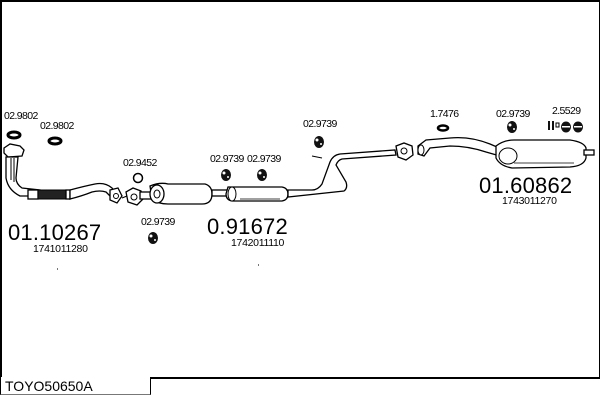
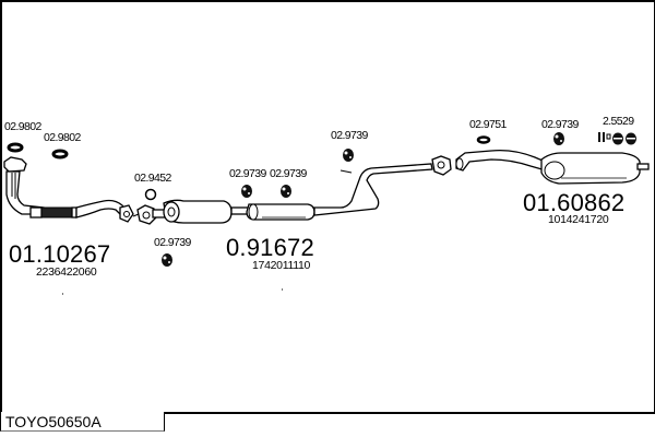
  02.9802
  02.9802
  02.9452
  02.9739
  02.9739
  02.9739
  02.9739
- 1.7476
+ 02.9751
  02.9739
  2.5529
  01.10267
- 1741011280
+ 2236422060
  0.91672
  1742011110
  01.60862
- 1743011270
+ 1014241720
  TOYO50650A
